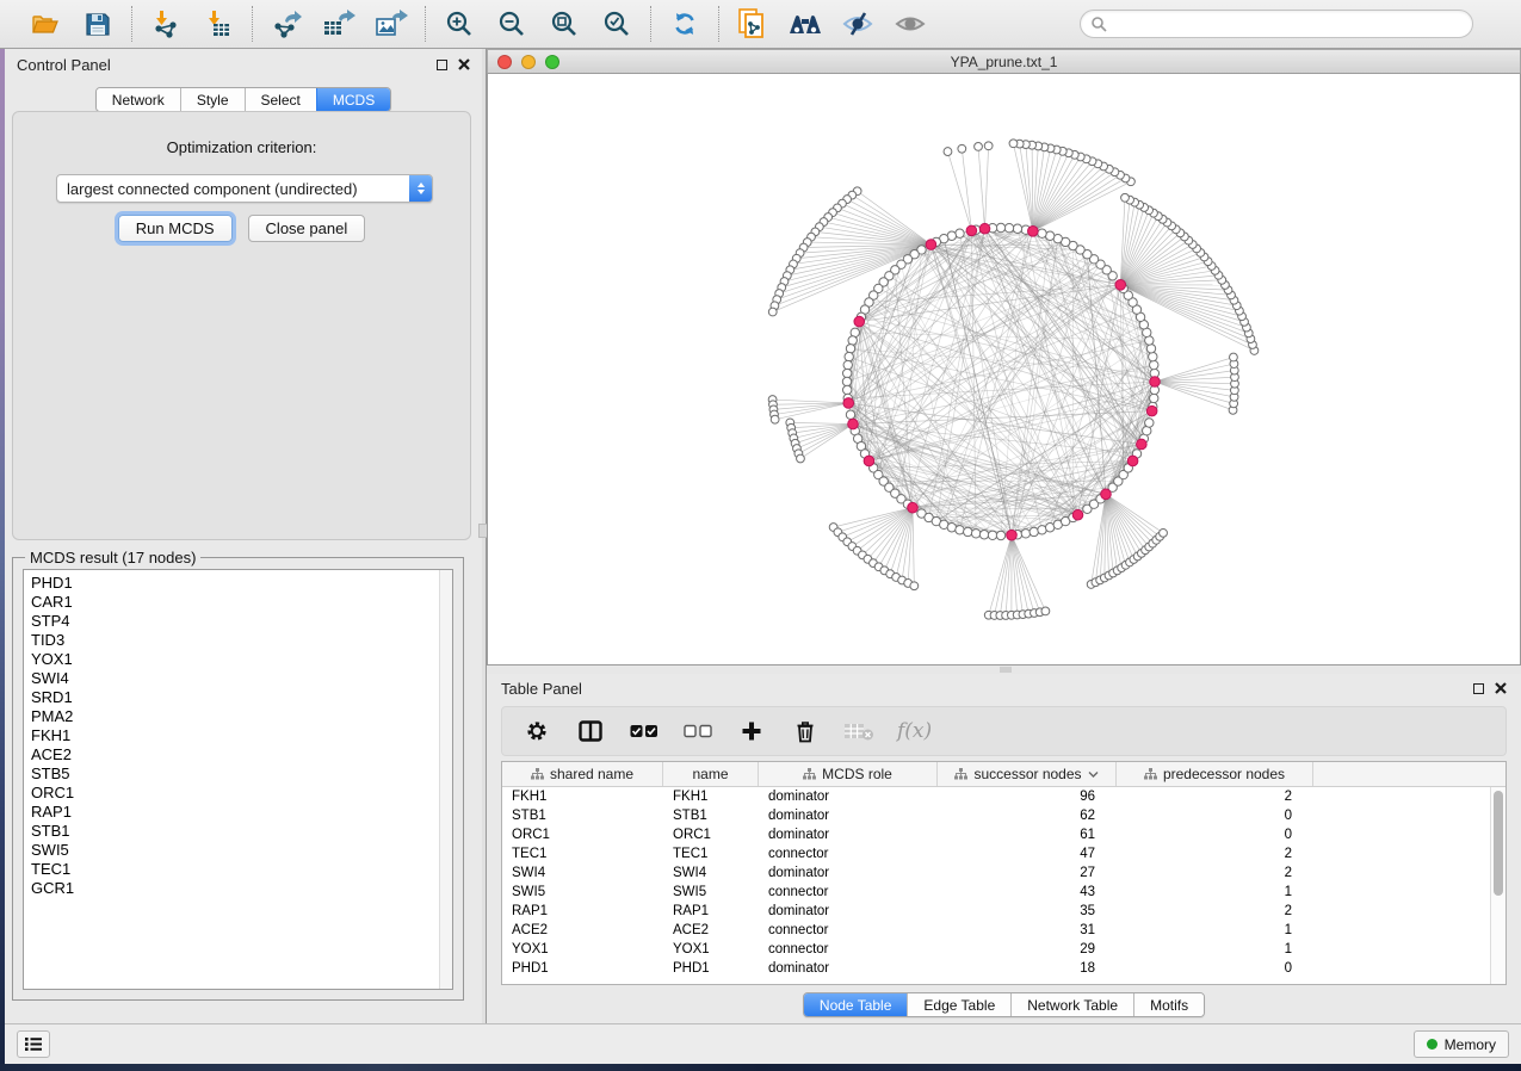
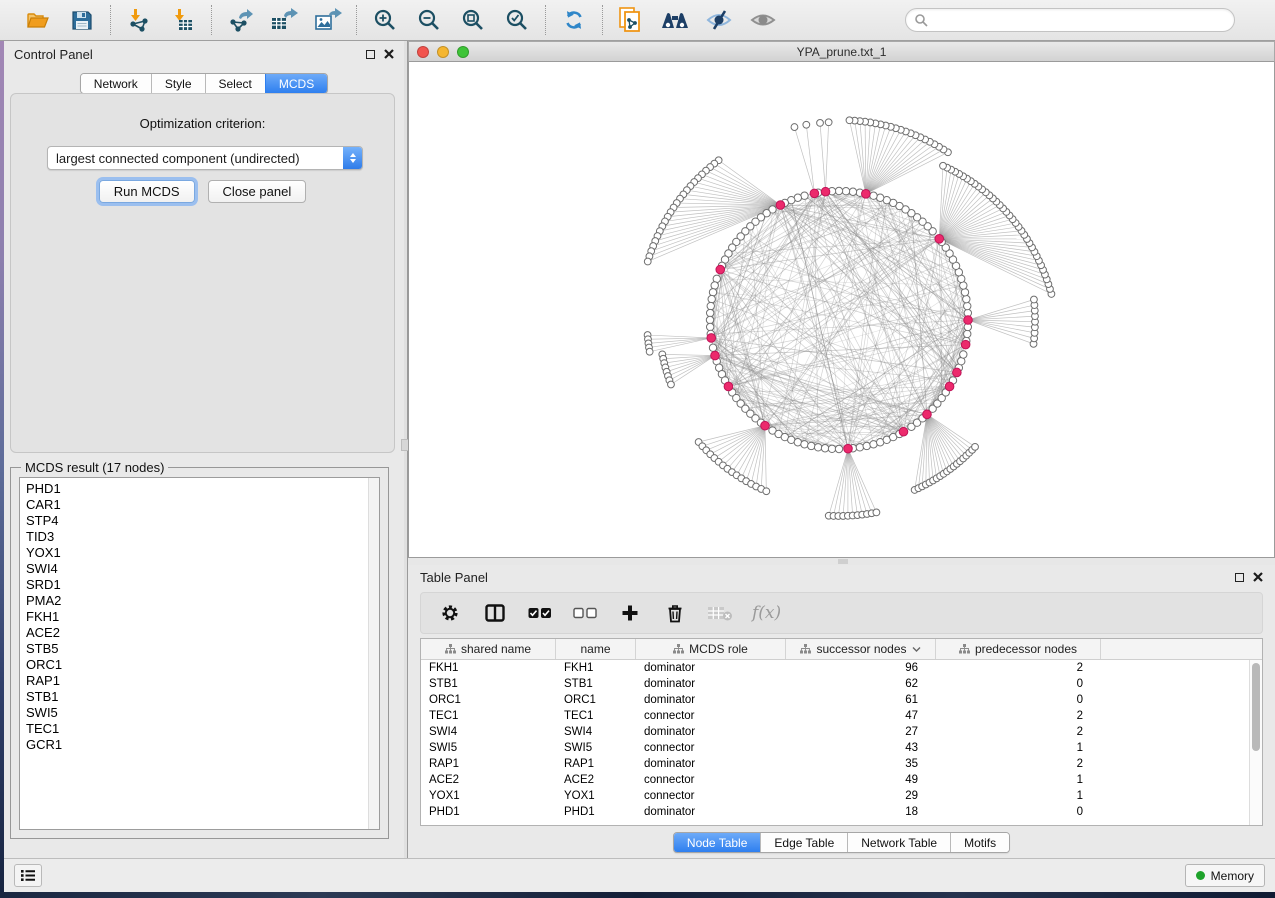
  Control Panel
  Network
  Style
  Select
  MCDS
  Optimization criterion:
  largest connected component (undirected)
  Run MCDS
  Close panel
  MCDS result (17 nodes)
  PHD1
  CAR1
  STP4
  TID3
  YOX1
  SWI4
  SRD1
  PMA2
  FKH1
  ACE2
  STB5
  ORC1
  RAP1
  STB1
  SWI5
  TEC1
  GCR1
  YPA_prune.txt_1
  Table Panel
  f(x)
  shared name
  name
  MCDS role
  successor nodes
  predecessor nodes
  FKH1
  FKH1
  dominator
  96
  2
  STB1
  STB1
  dominator
  62
  0
  ORC1
  ORC1
  dominator
  61
  0
  TEC1
  TEC1
  connector
  47
  2
  SWI4
  SWI4
  dominator
  27
  2
  SWI5
  SWI5
  connector
  43
  1
  RAP1
  RAP1
  dominator
  35
  2
  ACE2
  ACE2
  connector
- 31
+ 49
  1
  YOX1
  YOX1
  connector
  29
  1
  PHD1
  PHD1
  dominator
  18
  0
  Node Table
  Edge Table
  Network Table
  Motifs
  Memory
